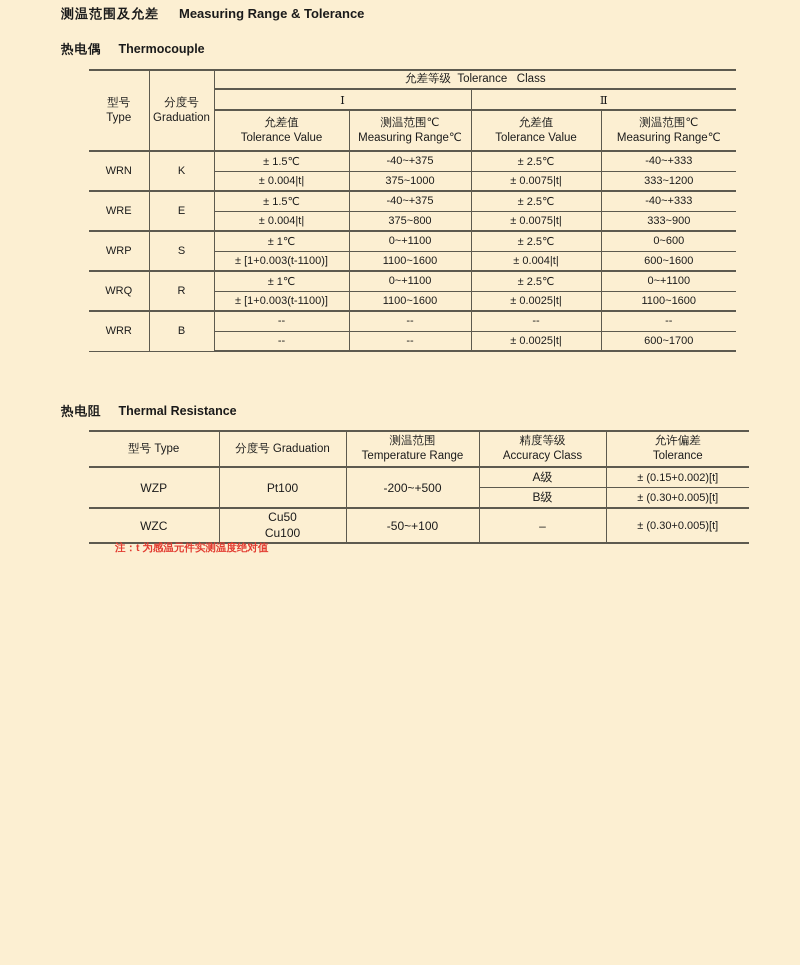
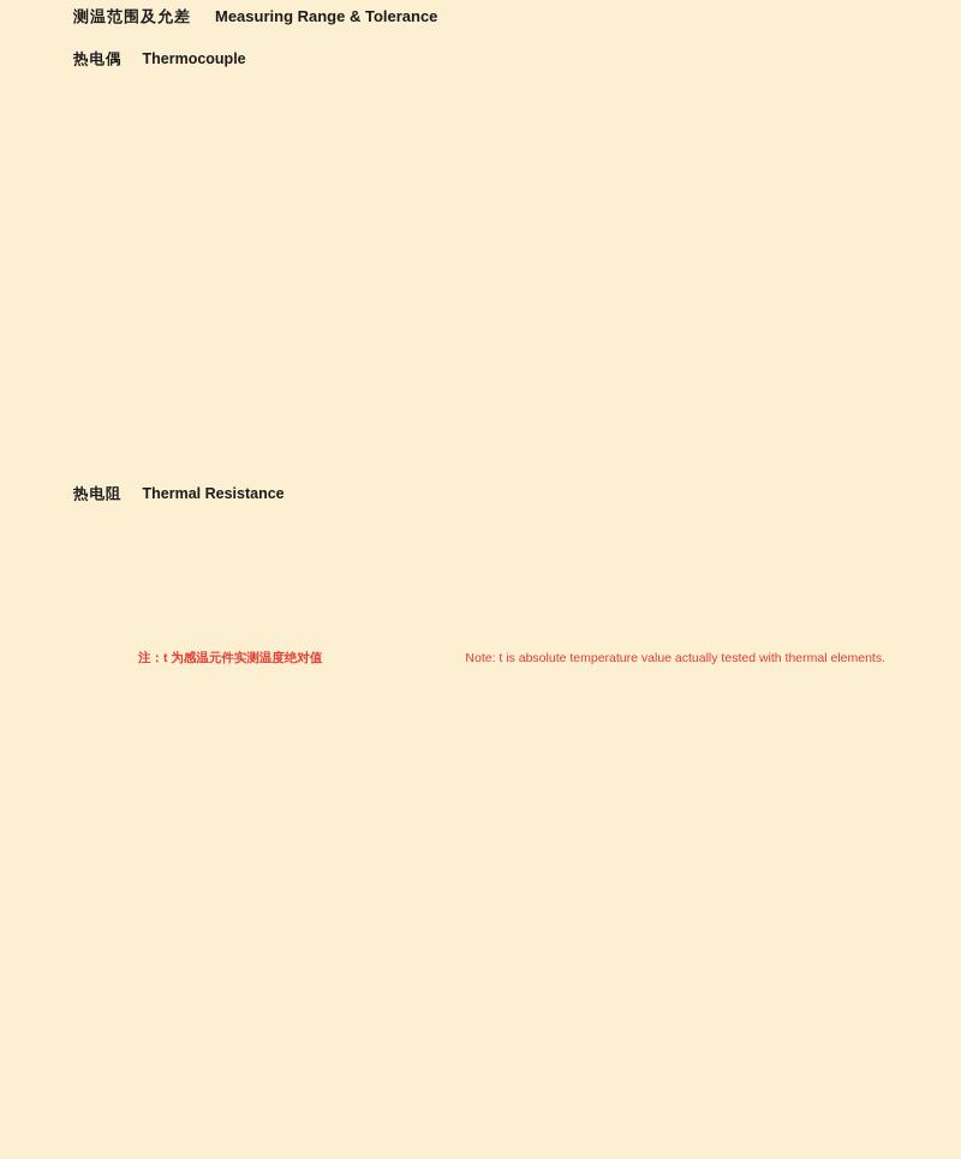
  测温范围及允差
  Measuring Range & Tolerance
  热电偶
  Thermocouple
- 型号 Type	分度号 Graduation	允差等级 Tolerance Class
- Ⅰ	Ⅱ
- 允差值 Tolerance Value	测温范围℃ Measuring Range℃	允差值 Tolerance Value	测温范围℃ Measuring Range℃
- WRN	K	± 1.5℃	-40~+375	± 2.5℃	-40~+333
- ± 0.004|t|	375~1000	± 0.0075|t|	333~1200
- WRE	E	± 1.5℃	-40~+375	± 2.5℃	-40~+333
- ± 0.004|t|	375~800	± 0.0075|t|	333~900
- WRP	S	± 1℃	0~+1100	± 2.5℃	0~600
- ± [1+0.003(t-1100)]	1100~1600	± 0.004|t|	600~1600
- WRQ	R	± 1℃	0~+1100	± 2.5℃	0~+1100
- ± [1+0.003(t-1100)]	1100~1600	± 0.0025|t|	1100~1600
- WRR	B	--	--	--	--
- --	--	± 0.0025|t|	600~1700
  热电阻
  Thermal Resistance
- 型号 Type	分度号 Graduation	测温范围 Temperature Range	精度等级 Accuracy Class	允许偏差 Tolerance
- WZP	Pt100	-200~+500	A级	± (0.15+0.002)[t]
- B级	± (0.30+0.005)[t]
- WZC	Cu50 Cu100	-50~+100	–	± (0.30+0.005)[t]
  注：t 为感温元件实测温度绝对值
+ Note: t is absolute temperature value actually tested with thermal elements.
